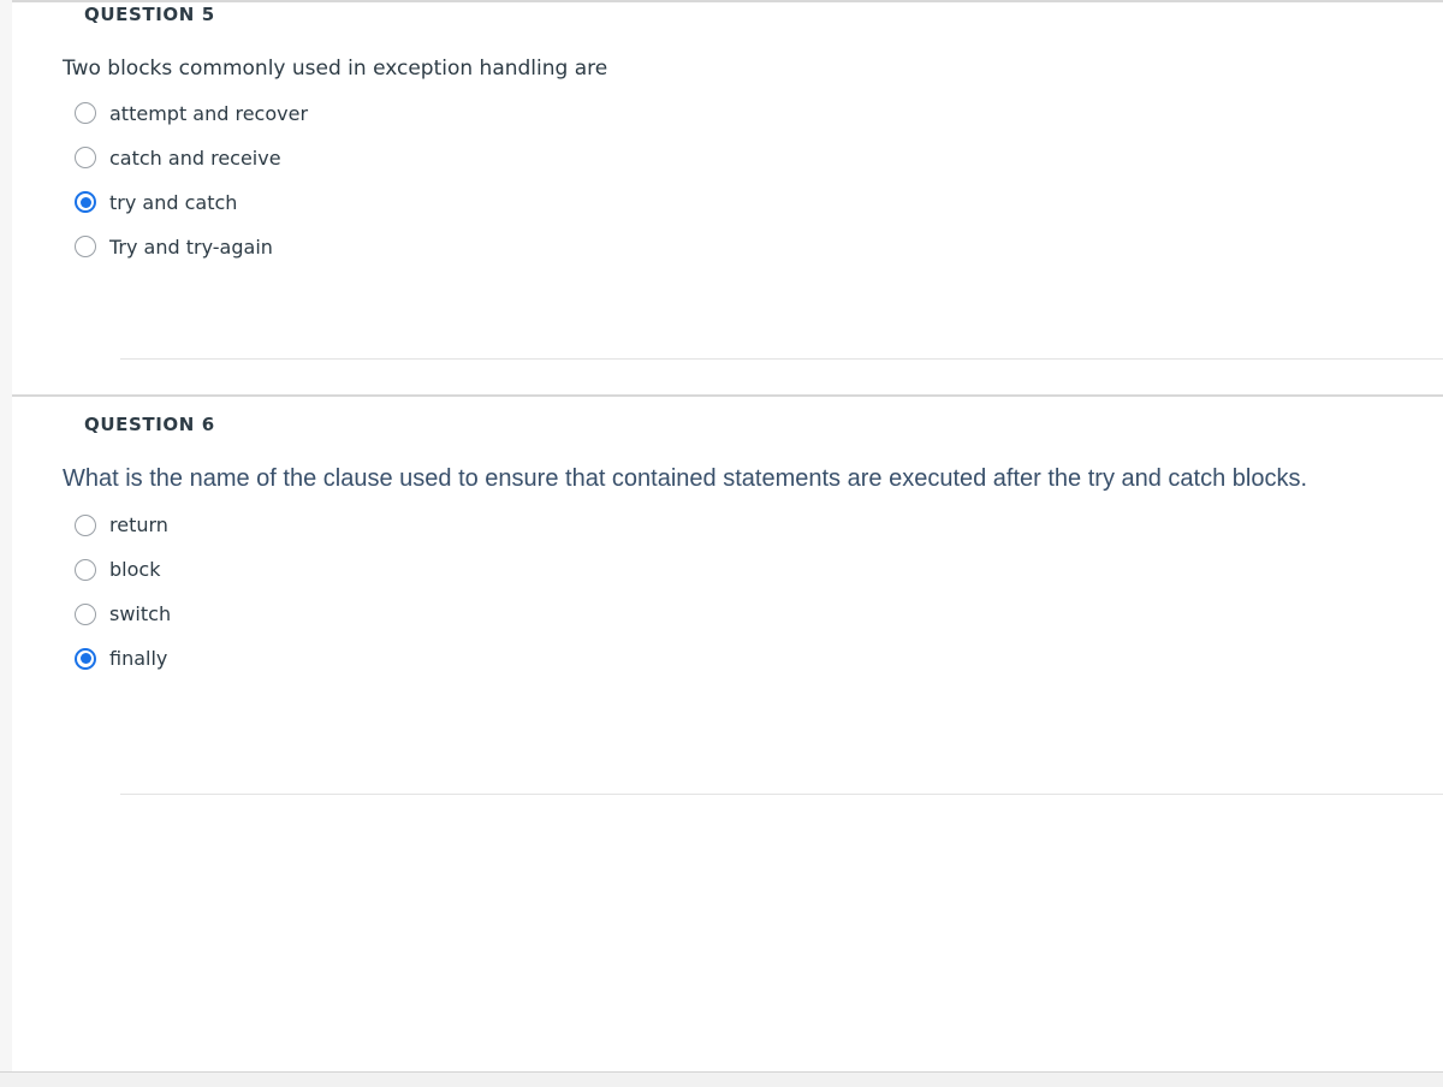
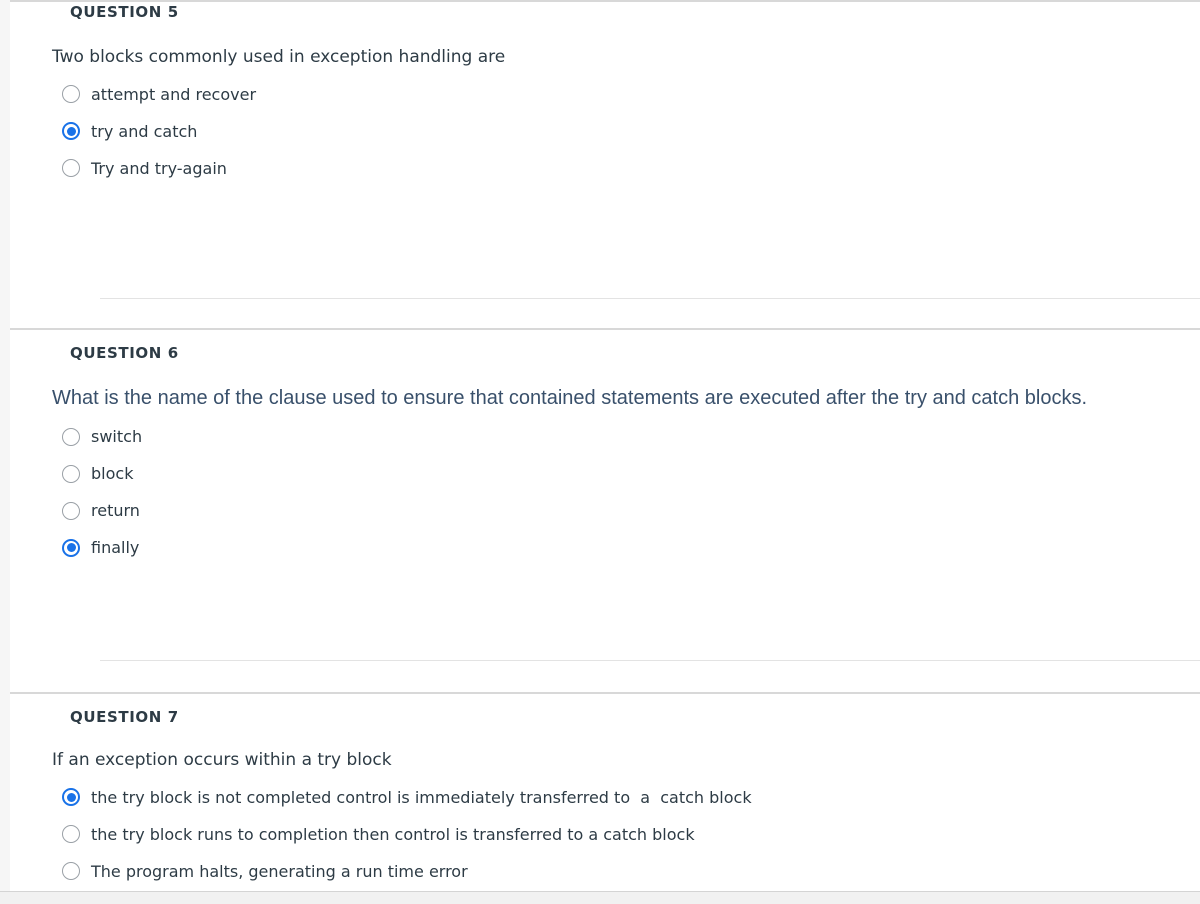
  QUESTION 5
  Two blocks commonly used in exception handling are
  attempt and recover
- catch and receive
  try and catch
  Try and try-again
  QUESTION 6
  What is the name of the clause used to ensure that contained statements are executed after the try and catch blocks.
- return
+ switch
  block
- switch
+ return
  finally
+ QUESTION 7
+ If an exception occurs within a try block
+ the try block is not completed control is immediately transferred to a catch block
+ the try block runs to completion then control is transferred to a catch block
+ The program halts, generating a run time error
